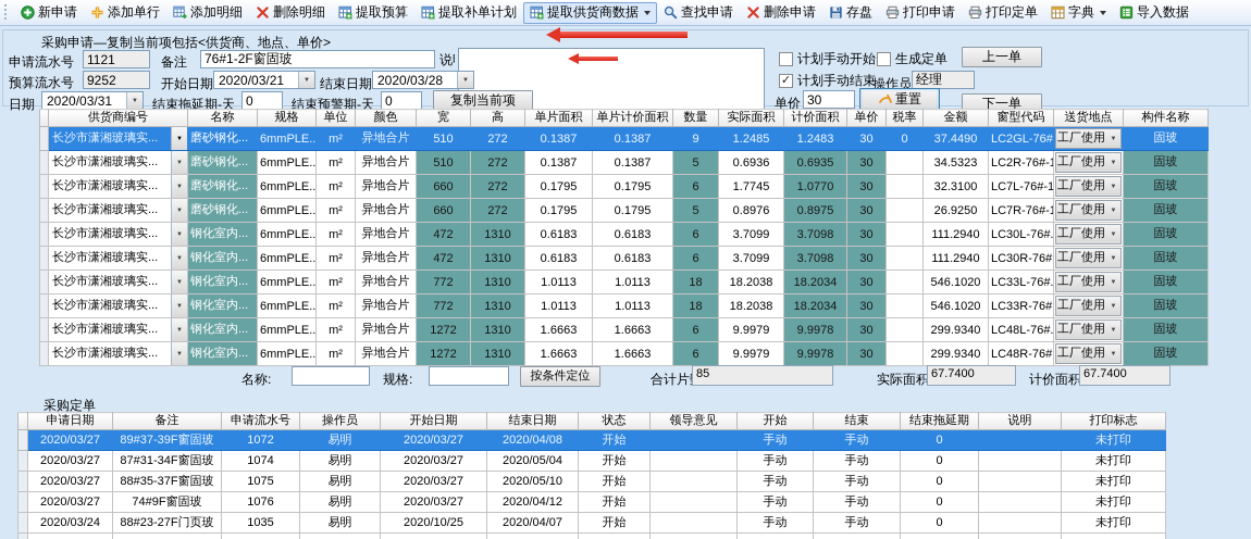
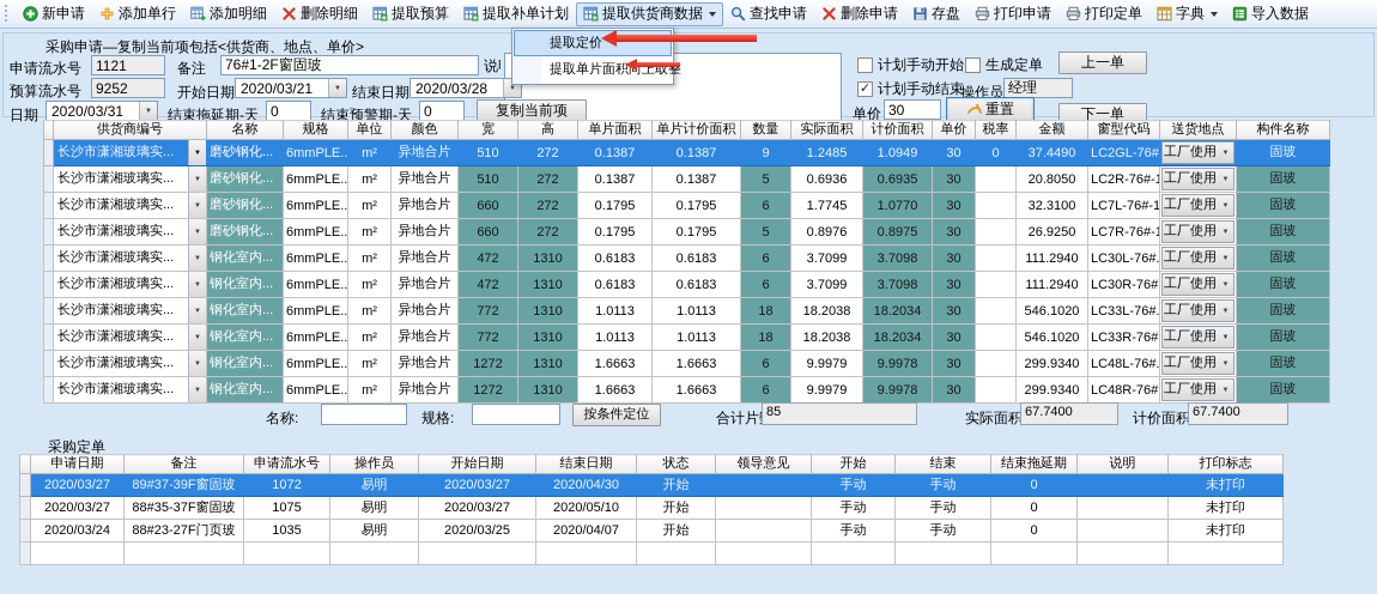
  新申请
  添加单行
  添加明细
  删除明细
  提取预算
  提取补单计划
  提取供货商数据
  查找申请
  删除申请
  存盘
  打印申请
  打印定单
  字典
  导入数据
  采购申请—复制当前项包括<供货商、地点、单价>
  申请流水号
  1121
  备注
  76#1-2F窗固玻
  预算流水号
  9252
  开始日期
  2020/03/21
  结束日期
  2020/03/28
  日期
  2020/03/31
  结束拖延期-天
  0
  结束预警期-天
  0
  复制当前项
  计划手动开始
  生成定单
  上一单
  ✓
  计划手动结束
  操作员
  经理
  单价
  30
  重置
  下一单
+ 提取定价
+ 提取单片面积向上取整
  	供货商编号	名称	规格	单位	颜色	宽	高	单片面积	单片计价面积	数量	实际面积	计价面积	单价	税率	金额	窗型代码	送货地点	构件名称
- 	长沙市潇湘玻璃实...	磨砂钢化...	6mmPLE..	m²	异地合片	510	272	0.1387	0.1387	9	1.2485	1.2483	30	0	37.4490	LC2GL-76#	工厂使用	固玻
+ 	长沙市潇湘玻璃实...	磨砂钢化...	6mmPLE..	m²	异地合片	510	272	0.1387	0.1387	9	1.2485	1.0949	30	0	37.4490	LC2GL-76#	工厂使用	固玻
- 	长沙市潇湘玻璃实...	磨砂钢化...	6mmPLE..	m²	异地合片	510	272	0.1387	0.1387	5	0.6936	0.6935	30		34.5323	LC2R-76#-1	工厂使用	固玻
+ 	长沙市潇湘玻璃实...	磨砂钢化...	6mmPLE..	m²	异地合片	510	272	0.1387	0.1387	5	0.6936	0.6935	30		20.8050	LC2R-76#-1	工厂使用	固玻
  	长沙市潇湘玻璃实...	磨砂钢化...	6mmPLE..	m²	异地合片	660	272	0.1795	0.1795	6	1.7745	1.0770	30		32.3100	LC7L-76#-1	工厂使用	固玻
  	长沙市潇湘玻璃实...	磨砂钢化...	6mmPLE..	m²	异地合片	660	272	0.1795	0.1795	5	0.8976	0.8975	30		26.9250	LC7R-76#-1	工厂使用	固玻
  	长沙市潇湘玻璃实...	钢化室内...	6mmPLE..	m²	异地合片	472	1310	0.6183	0.6183	6	3.7099	3.7098	30		111.2940	LC30L-76#.	工厂使用	固玻
  	长沙市潇湘玻璃实...	钢化室内...	6mmPLE..	m²	异地合片	472	1310	0.6183	0.6183	6	3.7099	3.7098	30		111.2940	LC30R-76#	工厂使用	固玻
  	长沙市潇湘玻璃实...	钢化室内...	6mmPLE..	m²	异地合片	772	1310	1.0113	1.0113	18	18.2038	18.2034	30		546.1020	LC33L-76#.	工厂使用	固玻
  	长沙市潇湘玻璃实...	钢化室内...	6mmPLE..	m²	异地合片	772	1310	1.0113	1.0113	18	18.2038	18.2034	30		546.1020	LC33R-76#	工厂使用	固玻
  	长沙市潇湘玻璃实...	钢化室内...	6mmPLE..	m²	异地合片	1272	1310	1.6663	1.6663	6	9.9979	9.9978	30		299.9340	LC48L-76#.	工厂使用	固玻
  	长沙市潇湘玻璃实...	钢化室内...	6mmPLE..	m²	异地合片	1272	1310	1.6663	1.6663	6	9.9979	9.9978	30		299.9340	LC48R-76#	工厂使用	固玻
  名称:
  规格:
  按条件定位
  合计片
  85
  实际面积
  67.7400
  计价面积
  67.7400
  采购定单
  	申请日期	备注	申请流水号	操作员	开始日期	结束日期	状态	领导意见	开始	结束	结束拖延期	说明	打印标志
- 	2020/03/27	89#37-39F窗固玻	1072	易明	2020/03/27	2020/04/08	开始		手动	手动	0		未打印
+ 	2020/03/27	89#37-39F窗固玻	1072	易明	2020/03/27	2020/04/30	开始		手动	手动	0		未打印
- 	2020/03/27	87#31-34F窗固玻	1074	易明	2020/03/27	2020/05/04	开始		手动	手动	0		未打印
  	2020/03/27	88#35-37F窗固玻	1075	易明	2020/03/27	2020/05/10	开始		手动	手动	0		未打印
- 	2020/03/27	74#9F窗固玻	1076	易明	2020/03/27	2020/04/12	开始		手动	手动	0		未打印
- 	2020/03/24	88#23-27F门页玻	1035	易明	2020/10/25	2020/04/07	开始		手动	手动	0		未打印
+ 	2020/03/24	88#23-27F门页玻	1035	易明	2020/03/25	2020/04/07	开始		手动	手动	0		未打印
